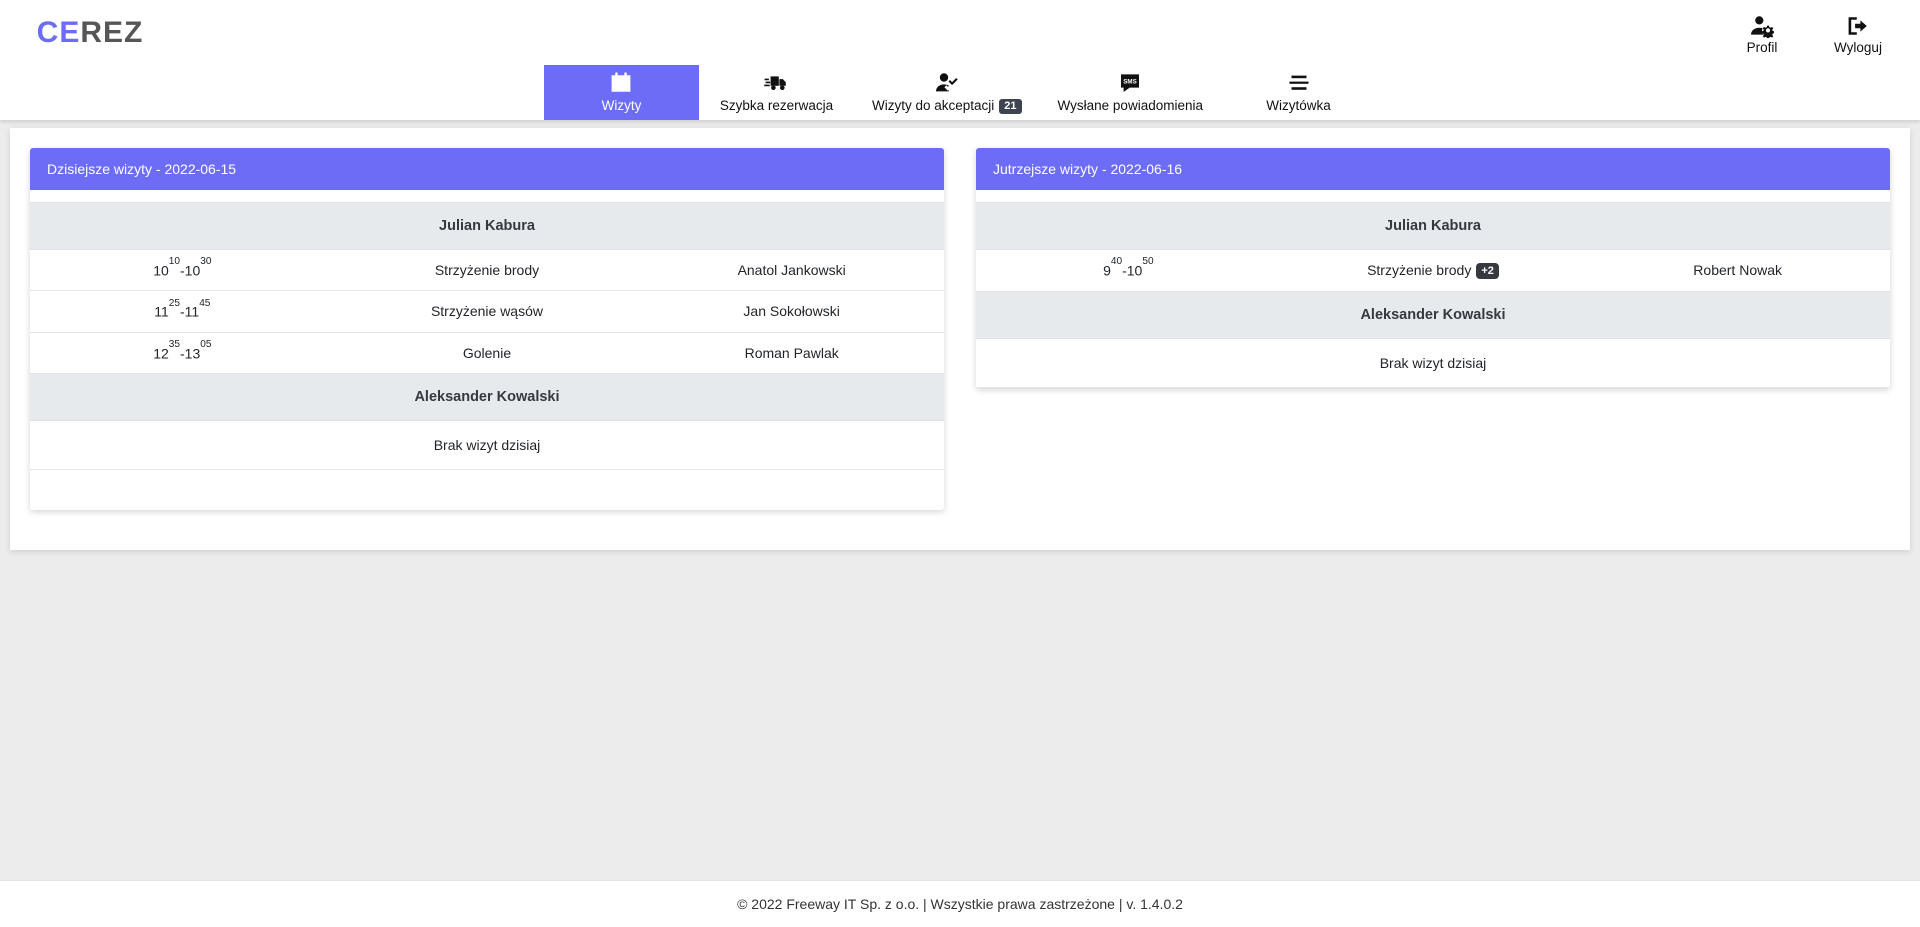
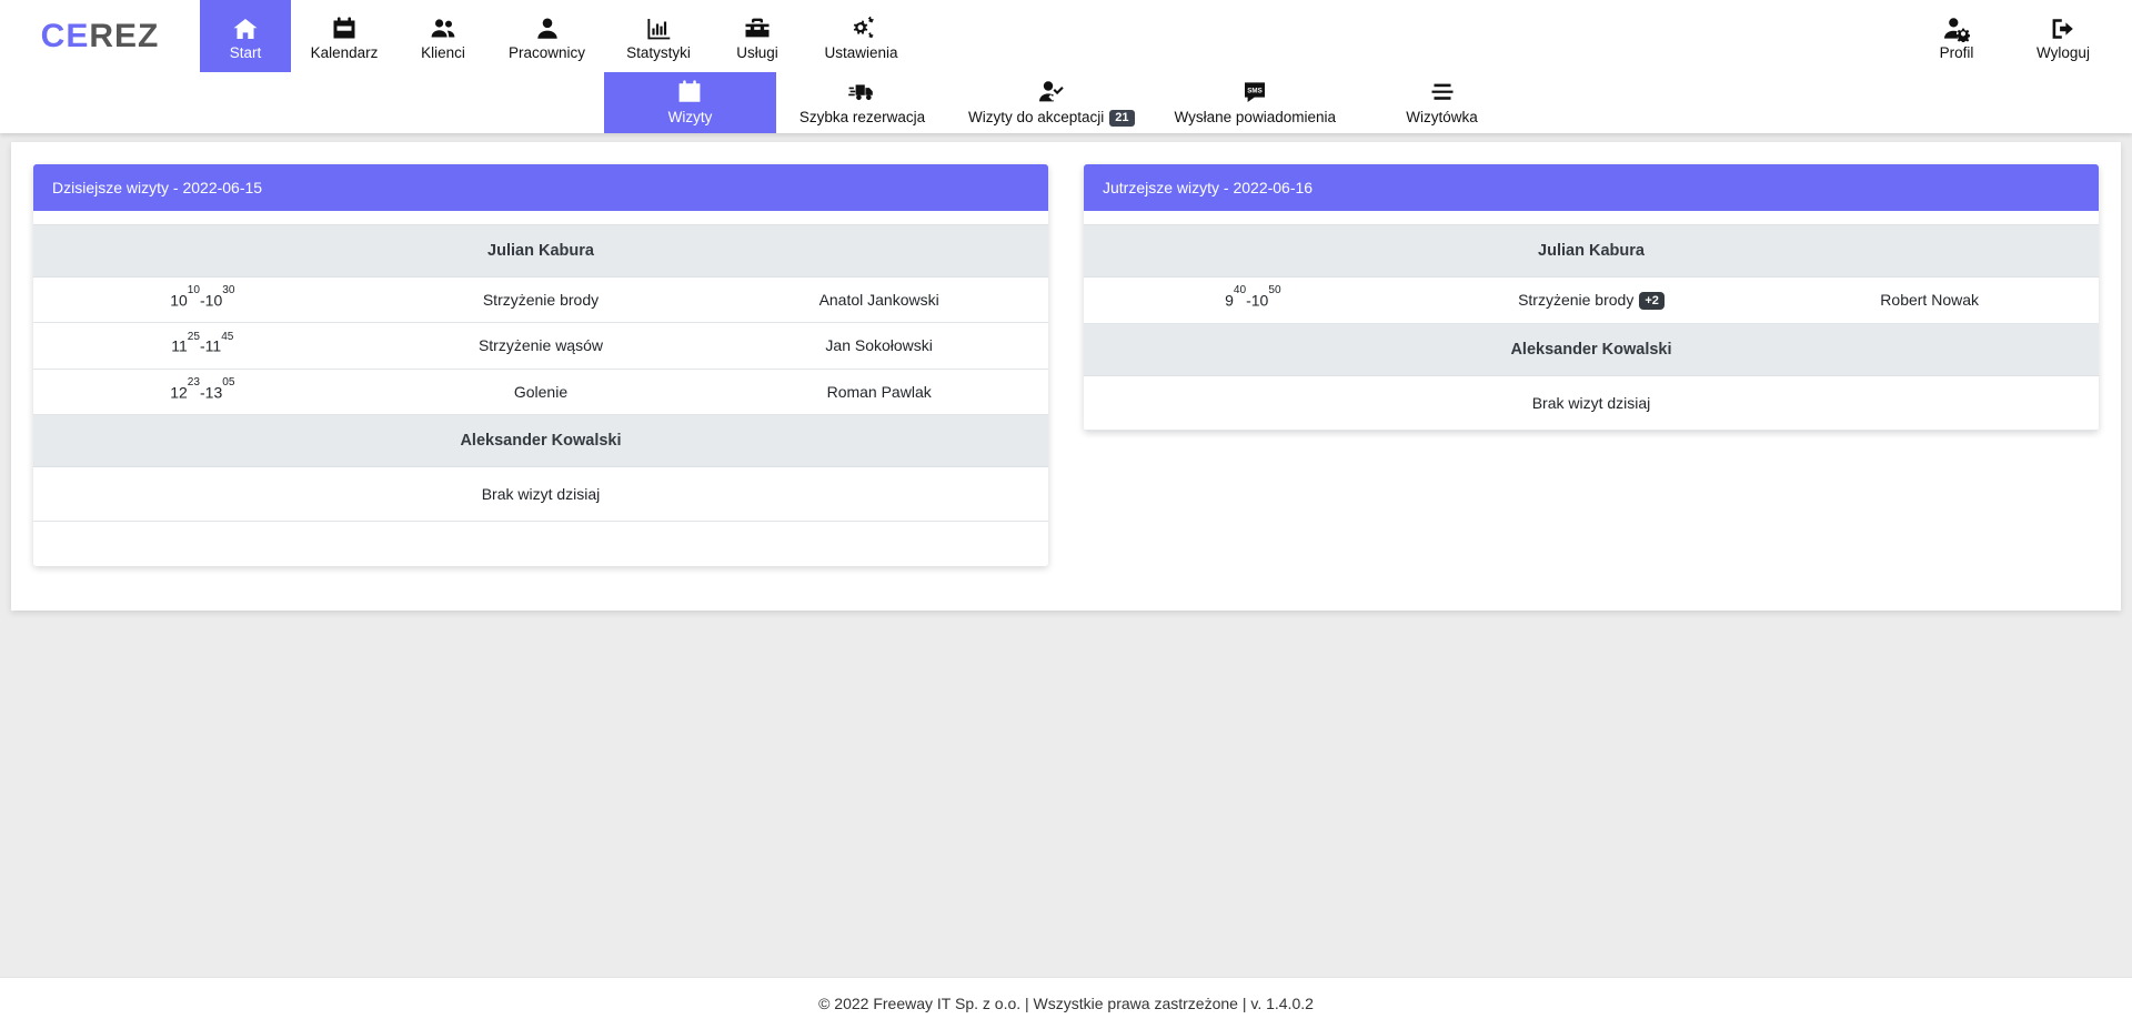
  CE
  REZ
+ Start
+ Kalendarz
+ Klienci
+ Pracownicy
+ Statystyki
+ Usługi
+ Ustawienia
  Profil
  Wyloguj
  Wizyty
  Szybka rezerwacja
  Wizyty do akceptacji
  21
  Wysłane powiadomienia
  Wizytówka
  Dzisiejsze wizyty - 2022-06-15
  Julian Kabura
  1010-1030	Strzyżenie brody	Anatol Jankowski
  1125-1145	Strzyżenie wąsów	Jan Sokołowski
- 1235-1305	Golenie	Roman Pawlak
+ 1223-1305	Golenie	Roman Pawlak
  Aleksander Kowalski
  Brak wizyt dzisiaj
  Jutrzejsze wizyty - 2022-06-16
  Julian Kabura
  940-1050	Strzyżenie brody +2	Robert Nowak
  Aleksander Kowalski
  Brak wizyt dzisiaj
  © 2022 Freeway IT Sp. z o.o. | Wszystkie prawa zastrzeżone | v. 1.4.0.2
